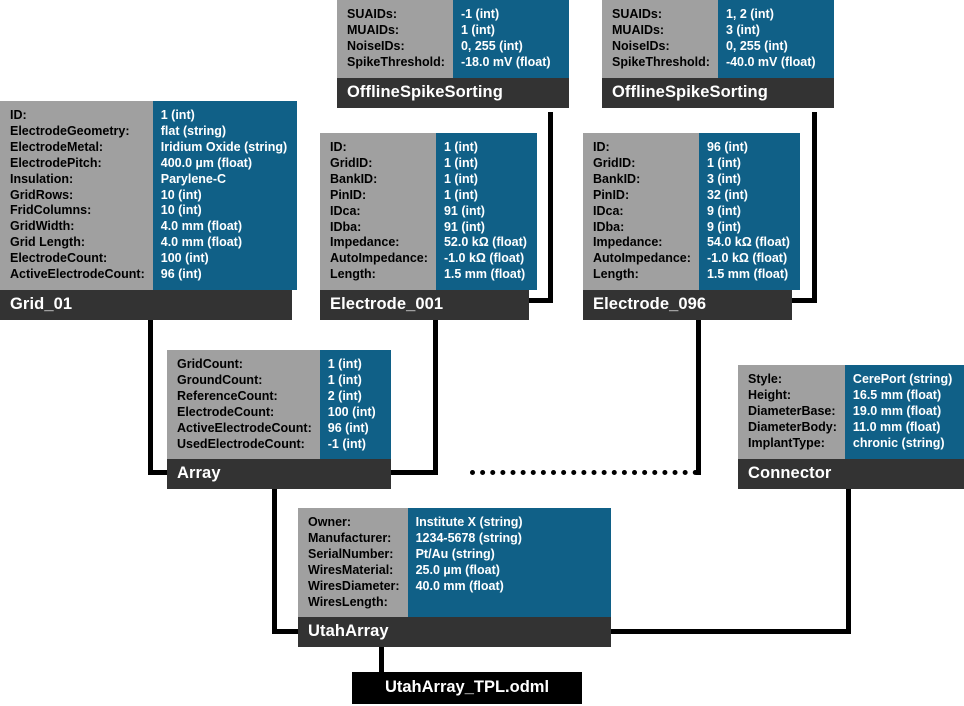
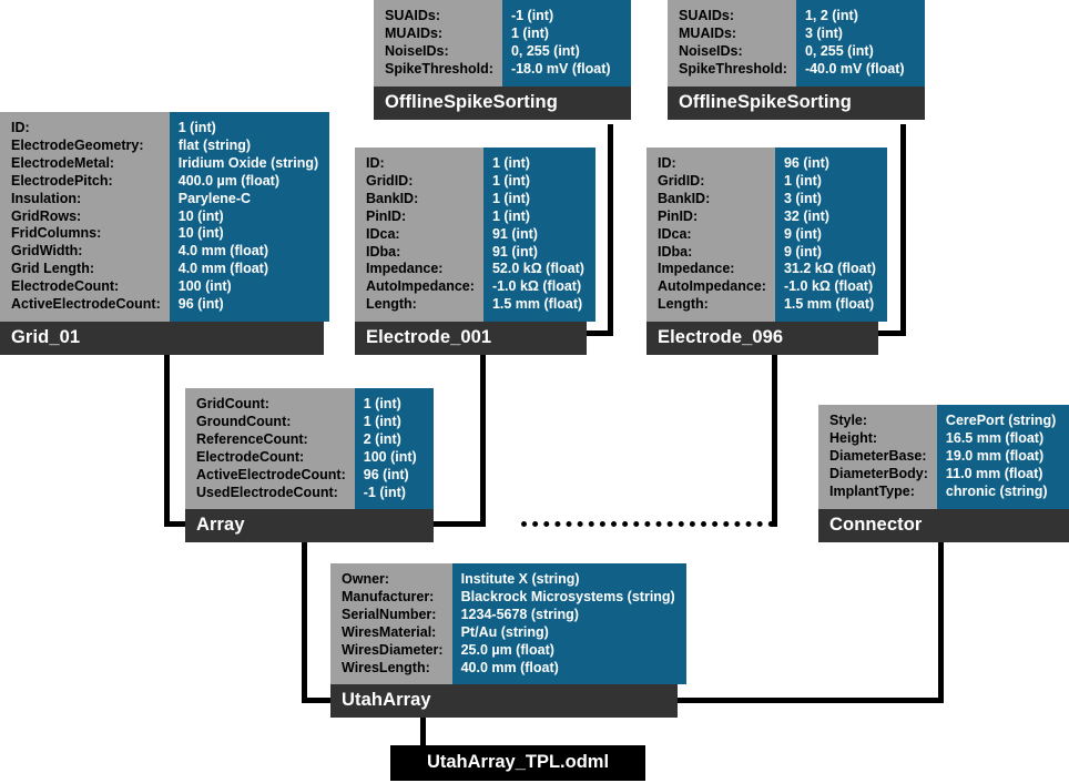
  SUAIDs:
  MUAIDs:
  NoiseIDs:
  SpikeThreshold:
  -1 (int)
  1 (int)
  0, 255 (int)
  -18.0 mV (float)
  OfflineSpikeSorting
  SUAIDs:
  MUAIDs:
  NoiseIDs:
  SpikeThreshold:
  1, 2 (int)
  3 (int)
  0, 255 (int)
  -40.0 mV (float)
  OfflineSpikeSorting
  ID:
  ElectrodeGeometry:
  ElectrodeMetal:
  ElectrodePitch:
  Insulation:
  GridRows:
  FridColumns:
  GridWidth:
  Grid Length:
  ElectrodeCount:
  ActiveElectrodeCount:
  1 (int)
  flat (string)
  Iridium Oxide (string)
  400.0 µm (float)
  Parylene-C
  10 (int)
  10 (int)
  4.0 mm (float)
  4.0 mm (float)
  100 (int)
  96 (int)
  Grid_01
  ID:
  GridID:
  BankID:
  PinID:
  IDca:
  IDba:
  Impedance:
  AutoImpedance:
  Length:
  1 (int)
  1 (int)
  1 (int)
  1 (int)
  91 (int)
  91 (int)
  52.0 kΩ (float)
  -1.0 kΩ (float)
  1.5 mm (float)
  Electrode_001
  ID:
  GridID:
  BankID:
  PinID:
  IDca:
  IDba:
  Impedance:
  AutoImpedance:
  Length:
  96 (int)
  1 (int)
  3 (int)
  32 (int)
  9 (int)
  9 (int)
- 54.0 kΩ (float)
+ 31.2 kΩ (float)
  -1.0 kΩ (float)
  1.5 mm (float)
  Electrode_096
  GridCount:
  GroundCount:
  ReferenceCount:
  ElectrodeCount:
  ActiveElectrodeCount:
  UsedElectrodeCount:
  1 (int)
  1 (int)
  2 (int)
  100 (int)
  96 (int)
  -1 (int)
  Array
  Style:
  Height:
  DiameterBase:
  DiameterBody:
  ImplantType:
  CerePort (string)
  16.5 mm (float)
  19.0 mm (float)
  11.0 mm (float)
  chronic (string)
  Connector
  Owner:
  Manufacturer:
  SerialNumber:
  WiresMaterial:
  WiresDiameter:
  WiresLength:
  Institute X (string)
+ Blackrock Microsystems (string)
  1234-5678 (string)
  Pt/Au (string)
  25.0 µm (float)
  40.0 mm (float)
  UtahArray
  UtahArray_TPL.odml
